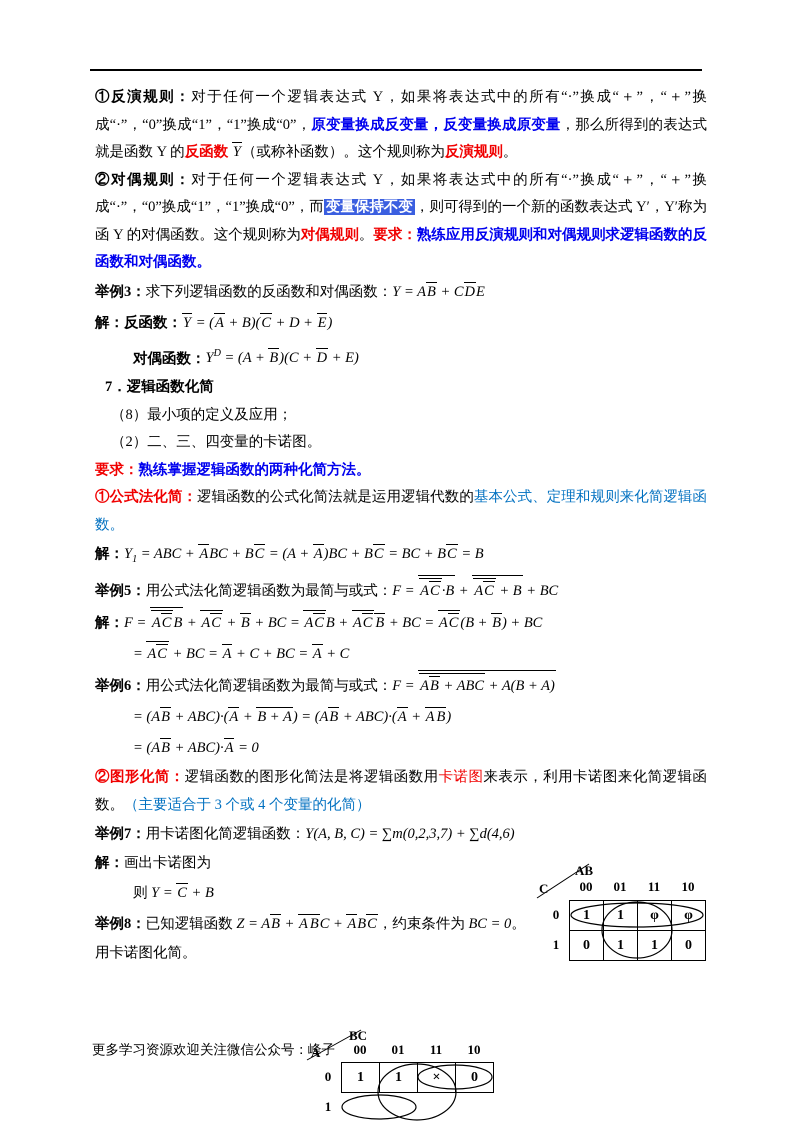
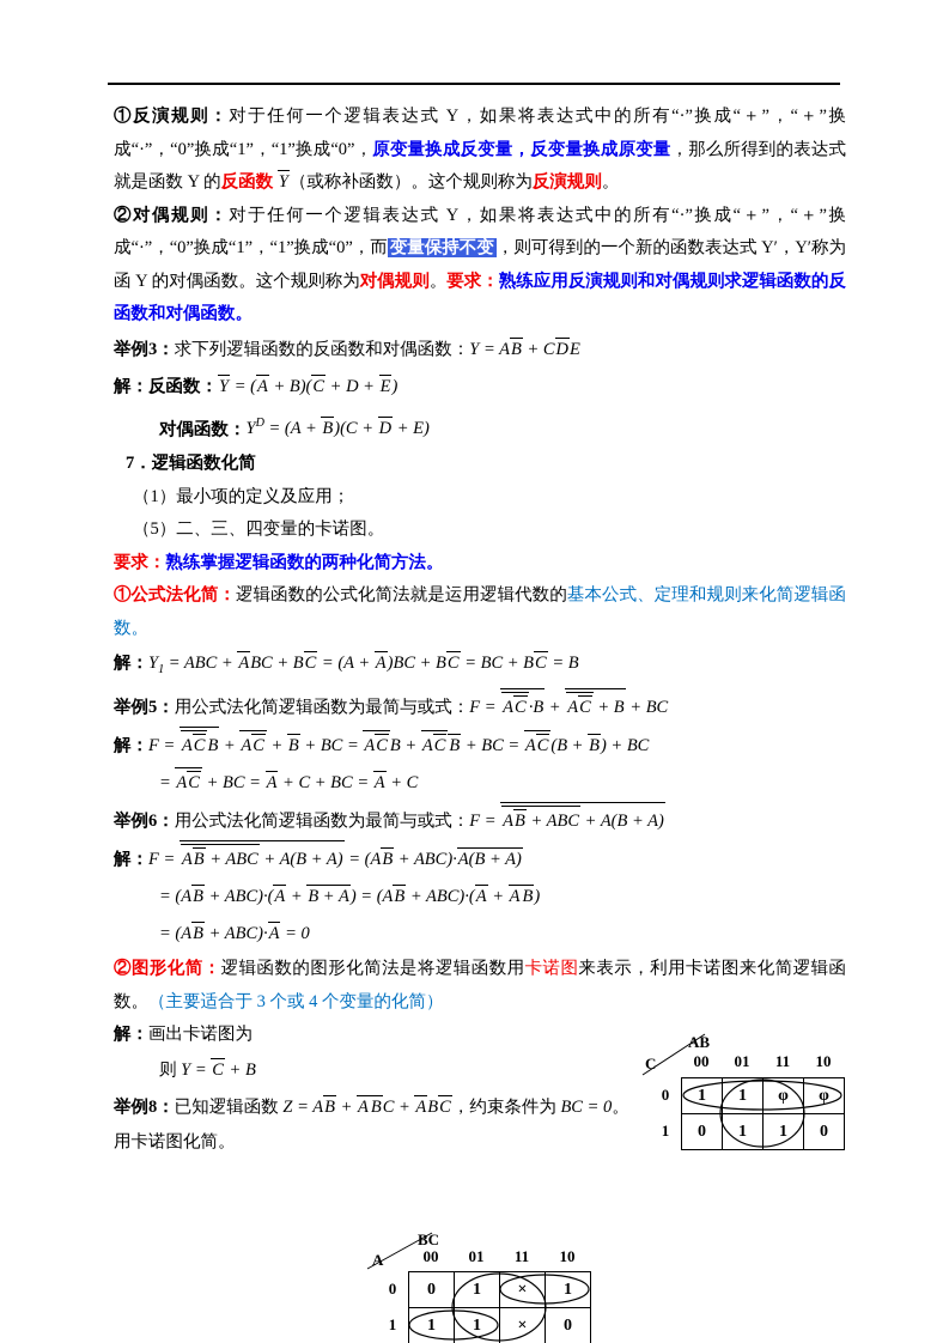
  ①反演规则：对于任何一个逻辑表达式 Y，如果将表达式中的所有“·”换成“＋”，“＋”换成“·”，“0”换成“1”，“1”换成“0”，原变量换成反变量，反变量换成原变量，那么所得到的表达式就是函数 Y 的反函数 Y（或称补函数）。这个规则称为反演规则。
  ②对偶规则：对于任何一个逻辑表达式 Y，如果将表达式中的所有“·”换成“＋”，“＋”换成“·”，“0”换成“1”，“1”换成“0”，而 变量保持不变 ，则可得到的一个新的函数表达式 Y′，Y′称为函 Y 的对偶函数。这个规则称为对偶规则。要求：熟练应用反演规则和对偶规则求逻辑函数的反函数和对偶函数。
  举例3：求下列逻辑函数的反函数和对偶函数：Y = AB + CDE
  解：反函数：Y = (A + B)(C + D + E)
  对偶函数：YD = (A + B)(C + D + E)
  7．逻辑函数化简
- （8）最小项的定义及应用；
+ （1）最小项的定义及应用；
- （2）二、三、四变量的卡诺图。
+ （5）二、三、四变量的卡诺图。
  要求：熟练掌握逻辑函数的两种化简方法。
  ①公式法化简：逻辑函数的公式化简法就是运用逻辑代数的基本公式、定理和规则来化简逻辑函数。
  解：Y1 = ABC + ABC + BC = (A + A)BC + BC = BC + BC = B
  举例5：用公式法化简逻辑函数为最简与或式：F = AC ·B + AC + B + BC
  解：F = AC B + AC + B + BC = AC B + AC B + BC = AC (B + B) + BC
  = AC + BC = A + C + BC = A + C
  举例6：用公式法化简逻辑函数为最简与或式：F = AB + ABC + A(B + A)
+ 解：F = AB + ABC + A(B + A) = (AB + ABC)·A(B + A)
  = (AB + ABC)·(A + B + A) = (AB + ABC)·(A + A B)
  = (AB + ABC)·A = 0
  ②图形化简：逻辑函数的图形化简法是将逻辑函数用卡诺图来表示，利用卡诺图来化简逻辑函数。（主要适合于 3 个或 4 个变量的化简）
- 举例7：用卡诺图化简逻辑函数：Y(A, B, C) = ∑m(0,2,3,7) + ∑d(4,6)
  解：画出卡诺图为
  则 Y = C + B
  举例8：已知逻辑函数 Z = AB + A BC + ABC，约束条件为 BC = 0。
  用卡诺图化简。
  C
  00
  01
  11
  10
  0
  1
  1	1	φ	φ
  0	1	1	0
  BC
  A
  00
  01
  11
  10
  0
  1
+ 0	1	×	1
  1	1	×	0
- 更多学习资源欢迎关注微信公众号：峰子
